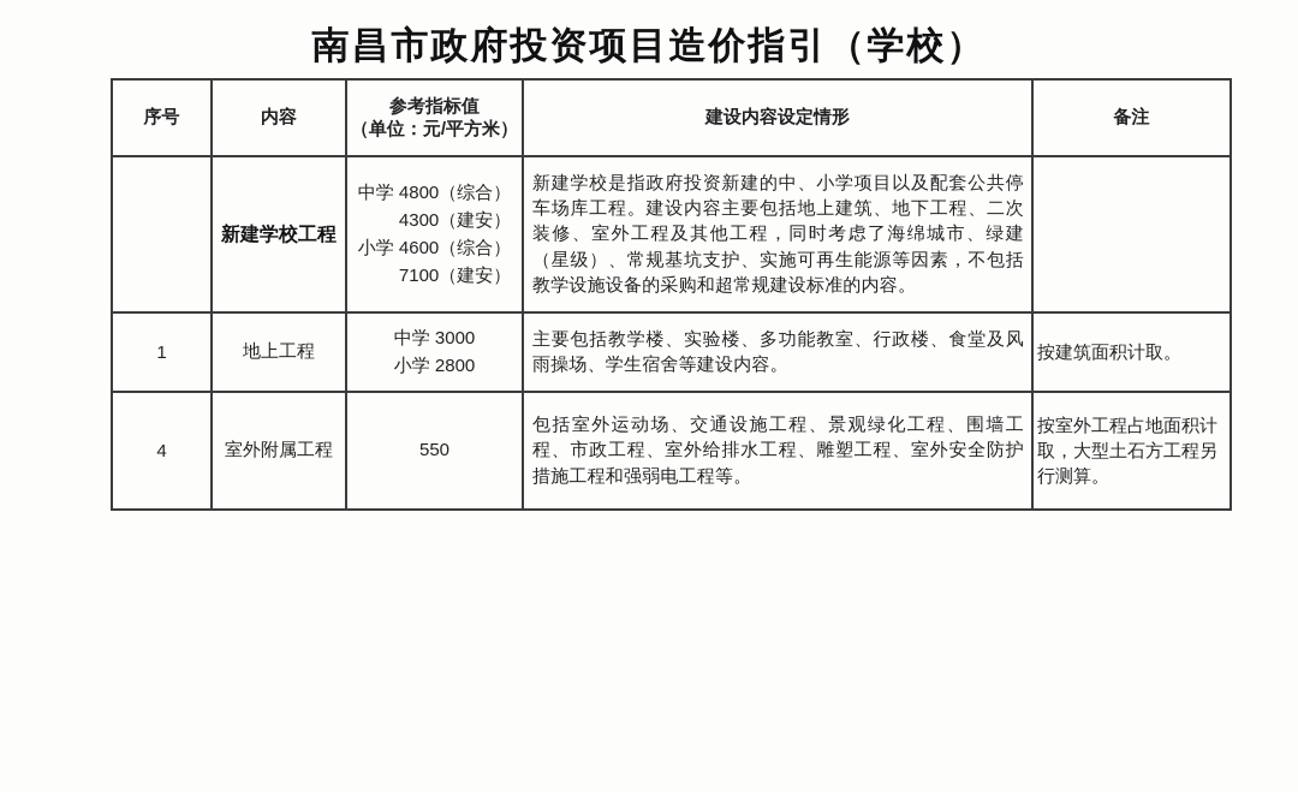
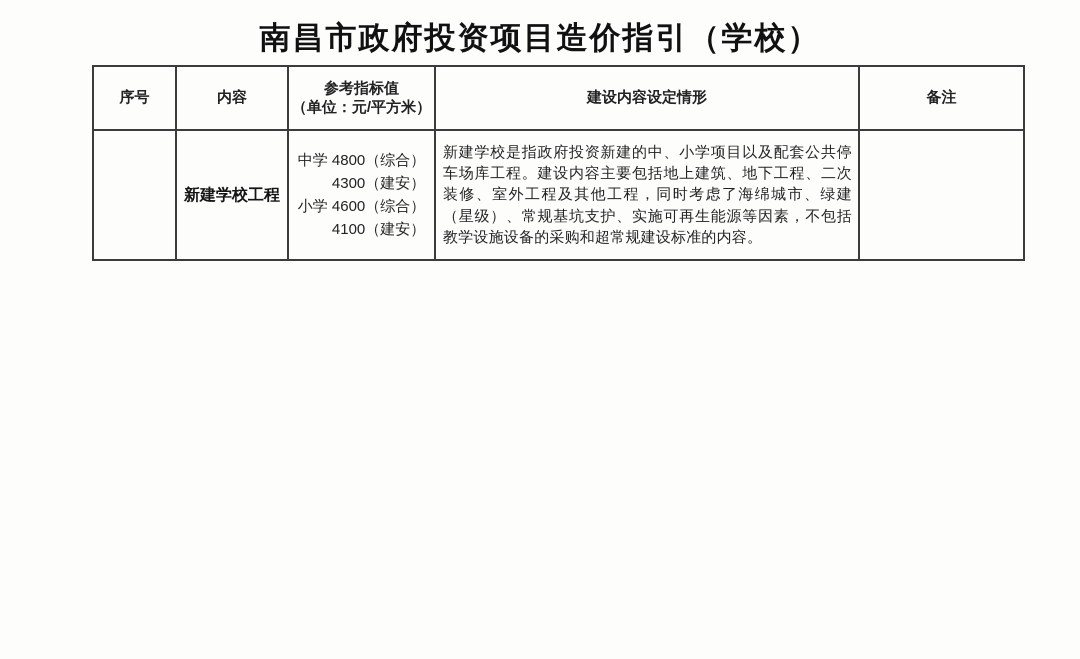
  南昌市政府投资项目造价指引（学校）
  序号	内容	参考指标值 （单位：元/平方米）	建设内容设定情形	备注
- 	新建学校工程	中学 4800（综合） 4300（建安） 小学 4600（综合） 7100（建安）	新建学校是指政府投资新建的中、小学项目以及配套公共停车场库工程。建设内容主要包括地上建筑、地下工程、二次装修、室外工程及其他工程，同时考虑了海绵城市、绿建（星级）、常规基坑支护、实施可再生能源等因素，不包括教学设施设备的采购和超常规建设标准的内容。
+ 	新建学校工程	中学 4800（综合） 4300（建安） 小学 4600（综合） 4100（建安）	新建学校是指政府投资新建的中、小学项目以及配套公共停车场库工程。建设内容主要包括地上建筑、地下工程、二次装修、室外工程及其他工程，同时考虑了海绵城市、绿建（星级）、常规基坑支护、实施可再生能源等因素，不包括教学设施设备的采购和超常规建设标准的内容。
- 1	地上工程	中学 3000 小学 2800	主要包括教学楼、实验楼、多功能教室、行政楼、食堂及风雨操场、学生宿舍等建设内容。	按建筑面积计取。
- 4	室外附属工程	550	包括室外运动场、交通设施工程、景观绿化工程、围墙工程、市政工程、室外给排水工程、雕塑工程、室外安全防护措施工程和强弱电工程等。	按室外工程占地面积计取，大型土石方工程另行测算。
